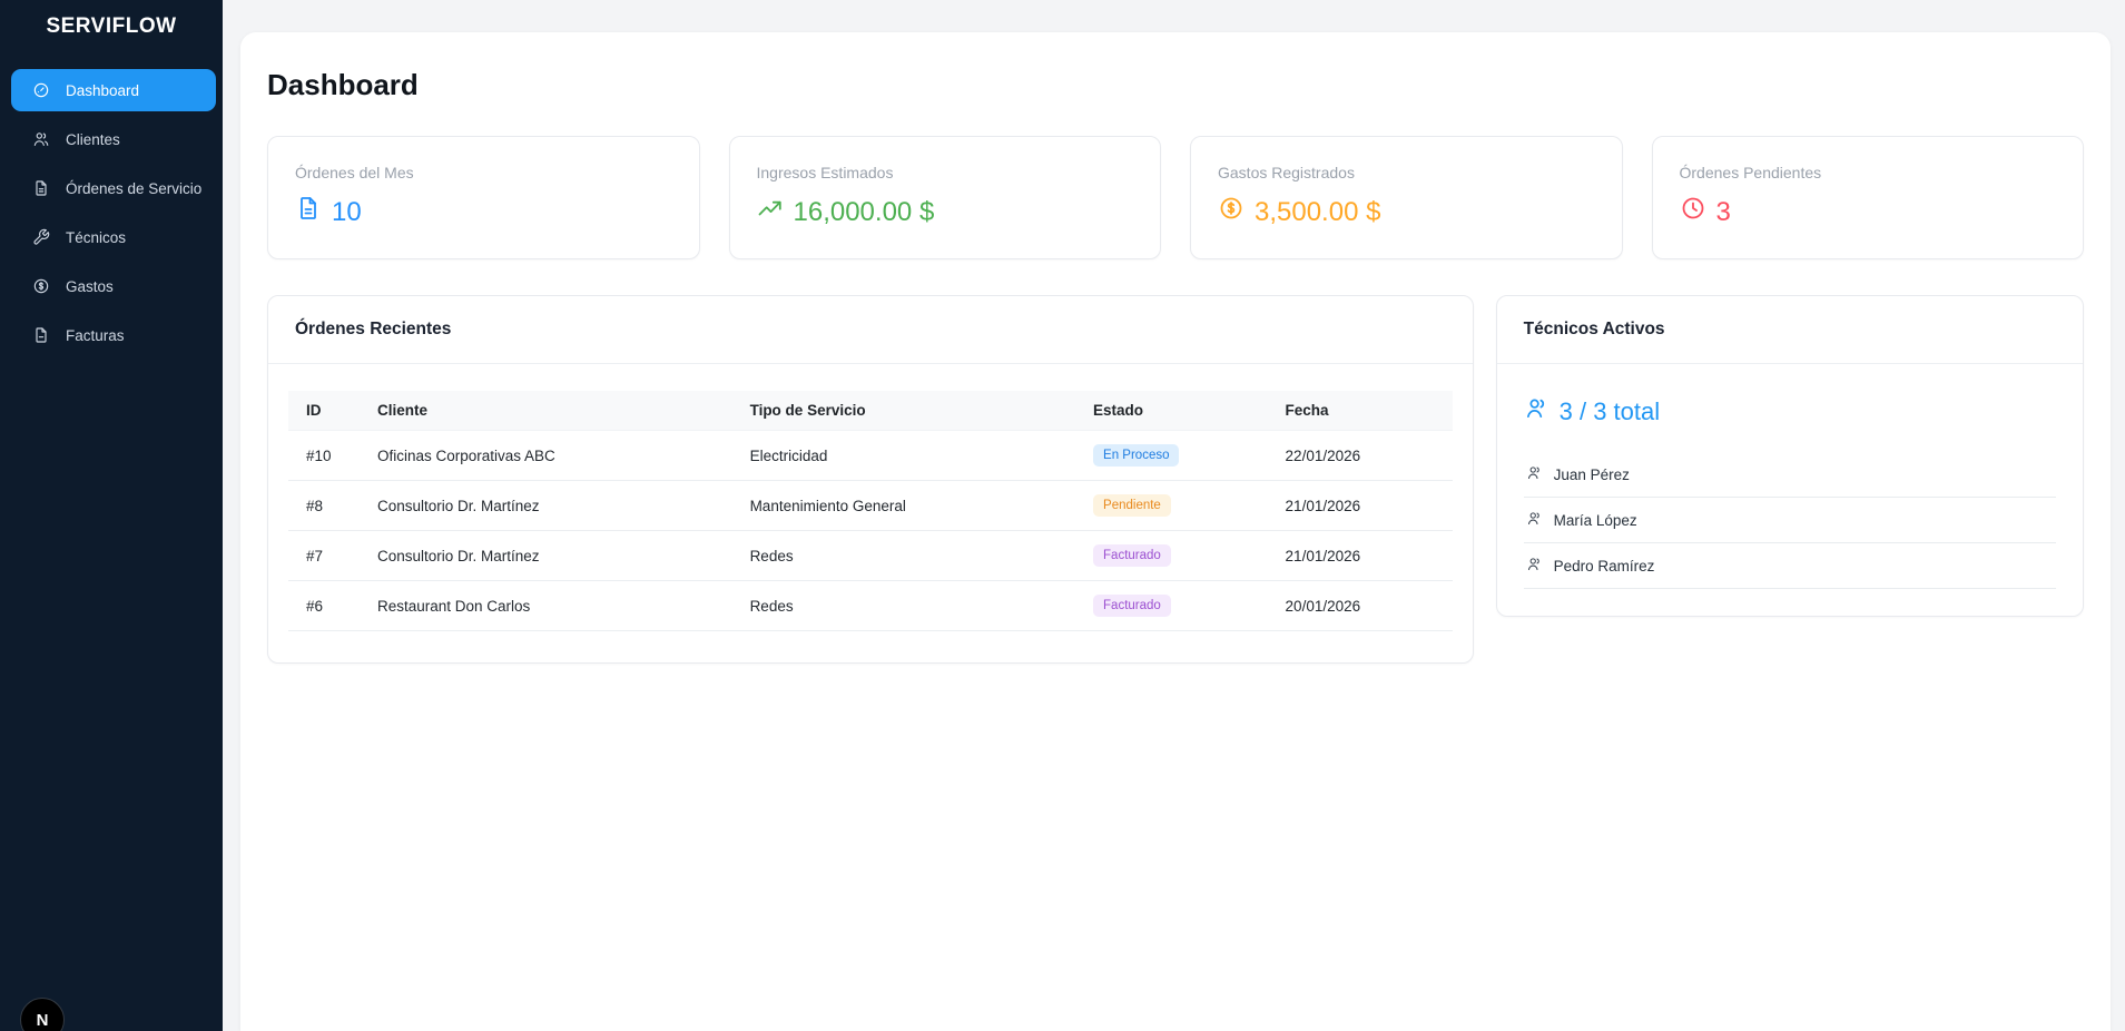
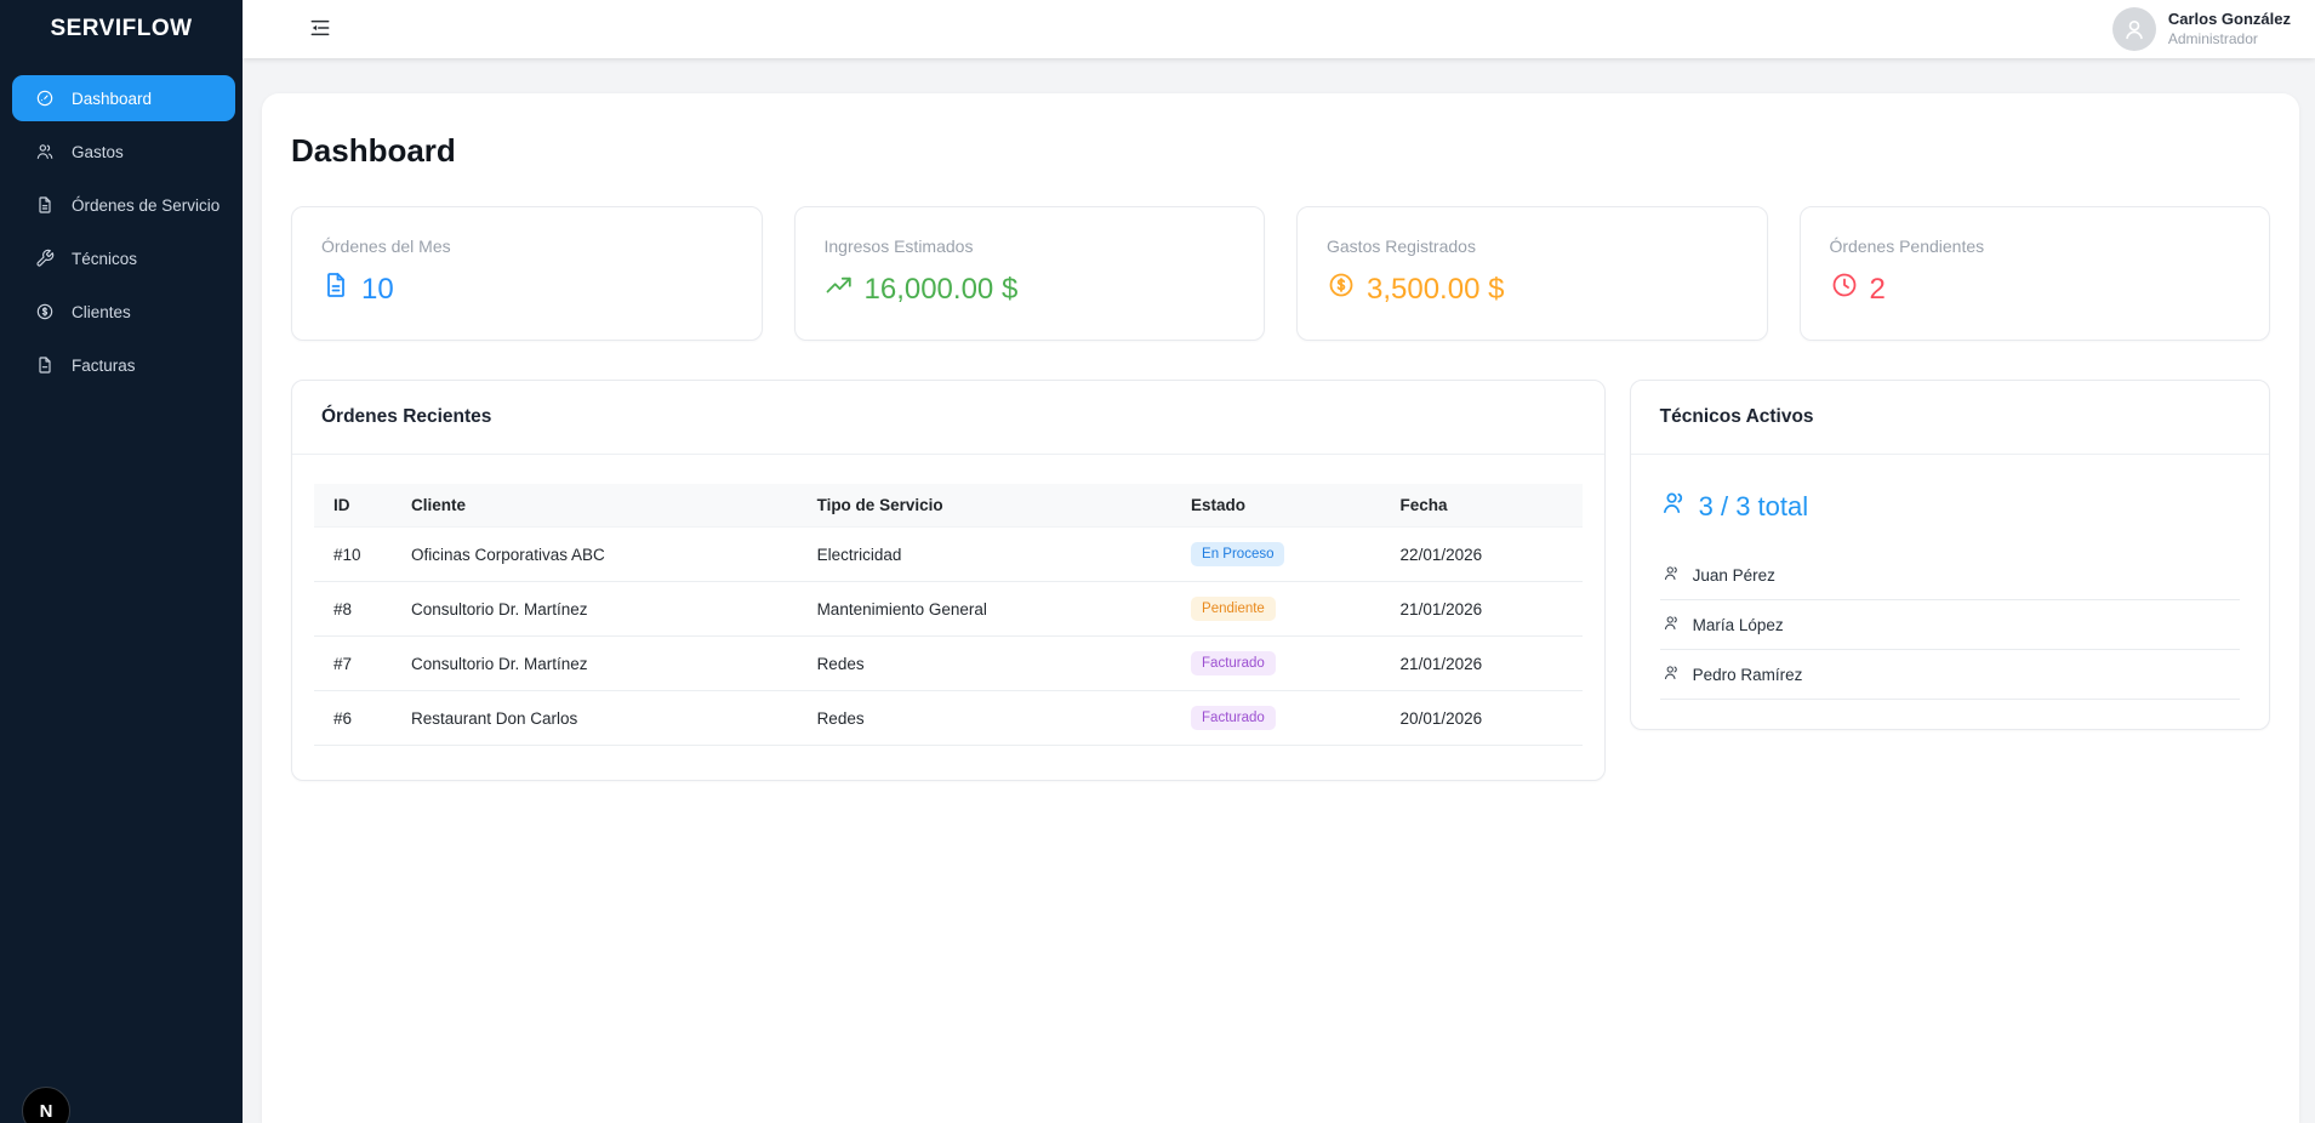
  SERVIFLOW
  Dashboard
- Clientes
+ Gastos
  Órdenes de Servicio
  Técnicos
- Gastos
+ Clientes
  Facturas
  N
+ Carlos González
+ Administrador
  Dashboard
  Órdenes del Mes
  10
  Ingresos Estimados
  16,000.00 $
  Gastos Registrados
  3,500.00 $
  Órdenes Pendientes
- 3
+ 2
  Órdenes Recientes
  ID	Cliente	Tipo de Servicio	Estado	Fecha
  #10	Oficinas Corporativas ABC	Electricidad	En Proceso	22/01/2026
  #8	Consultorio Dr. Martínez	Mantenimiento General	Pendiente	21/01/2026
  #7	Consultorio Dr. Martínez	Redes	Facturado	21/01/2026
  #6	Restaurant Don Carlos	Redes	Facturado	20/01/2026
  Técnicos Activos
  3 / 3 total
  Juan Pérez
  María López
  Pedro Ramírez
